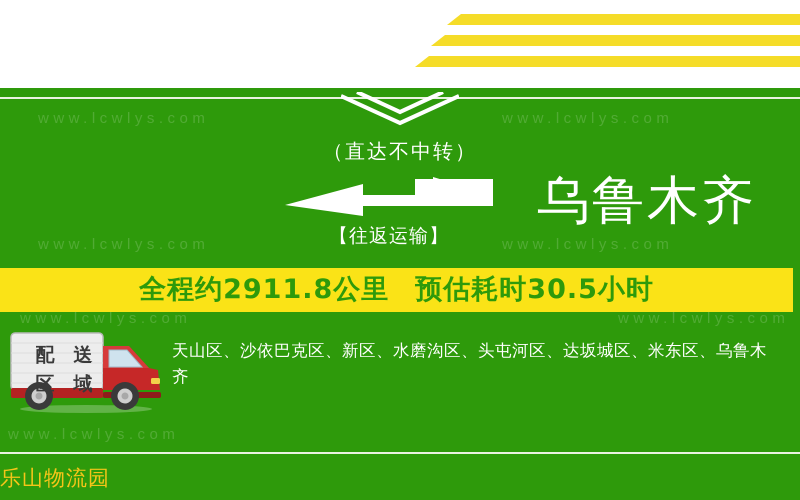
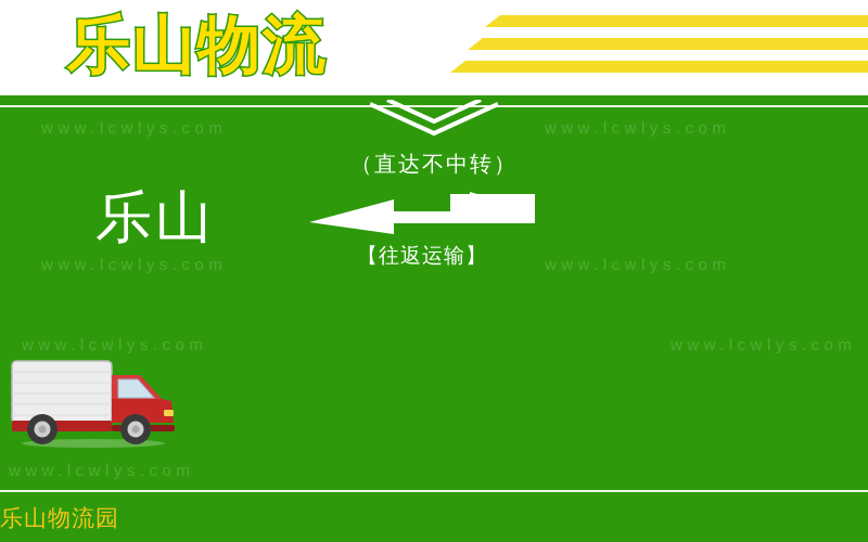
+ 乐山物流
  www.lcwlys.com
  www.lcwlys.com
  www.lcwlys.com
  www.lcwlys.com
  www.lcwlys.com
  www.lcwlys.com
  www.lcwlys.com
  （直达不中转）
+ 乐山
  【往返运输】
- 乌鲁木齐
- 全程约2911.8公里 预估耗时30.5小时
- 配
- 送
- 区
- 域
- 天山区、沙依巴克区、新区、水磨沟区、头屯河区、达坂城区、米东区、乌鲁木齐
  乐山物流园
